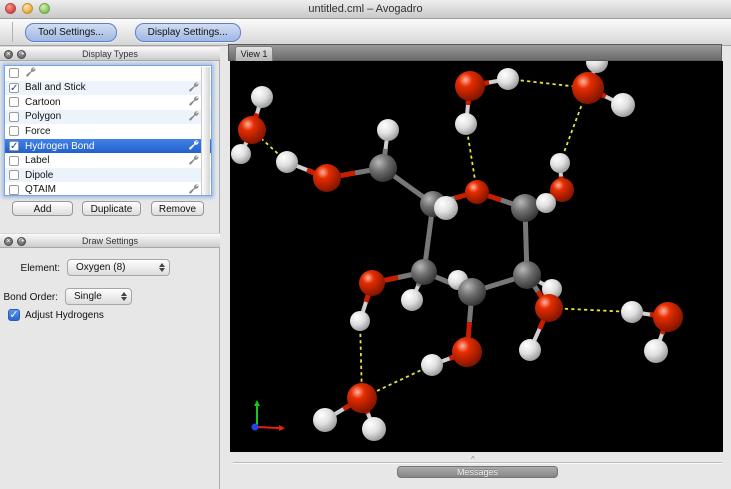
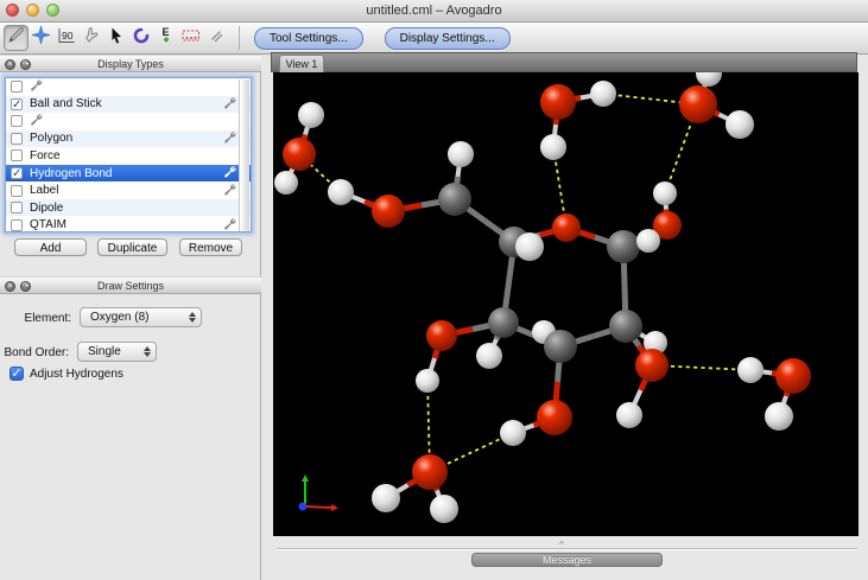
  untitled.cml – Avogadro
+ 90
+ E
  Tool Settings...
  Display Settings...
  Display Types
  ✓
  Ball and Stick
- Cartoon
  Polygon
  Force
  ✓
  Hydrogen Bond
  Label
  Dipole
  QTAIM
  Add
  Duplicate
  Remove
  Draw Settings
  Element:
  Oxygen (8)
  Bond Order:
  Single
  ✓
  Adjust Hydrogens
  View 1
  ^
  Messages
